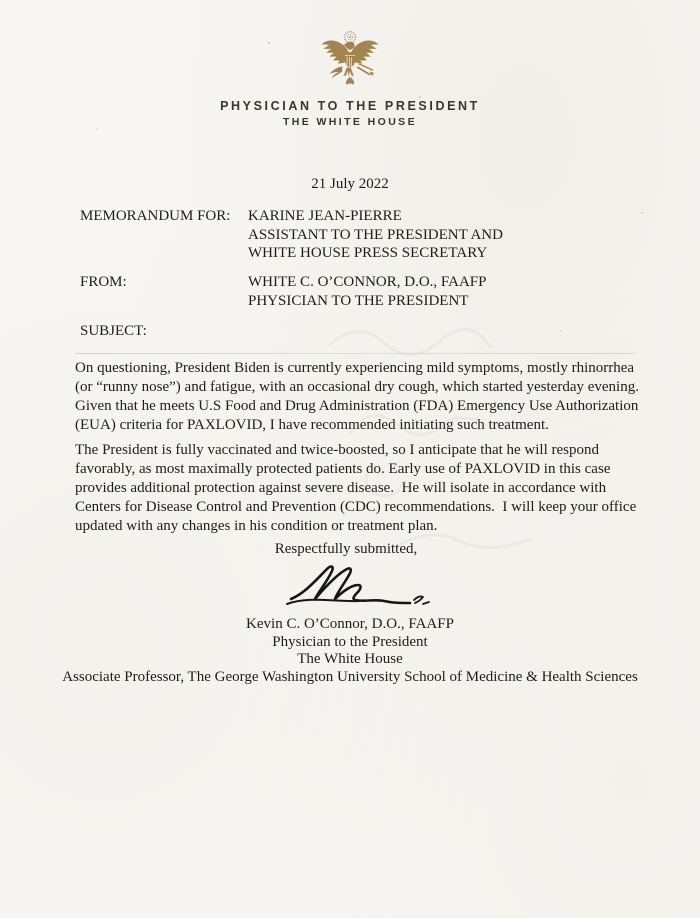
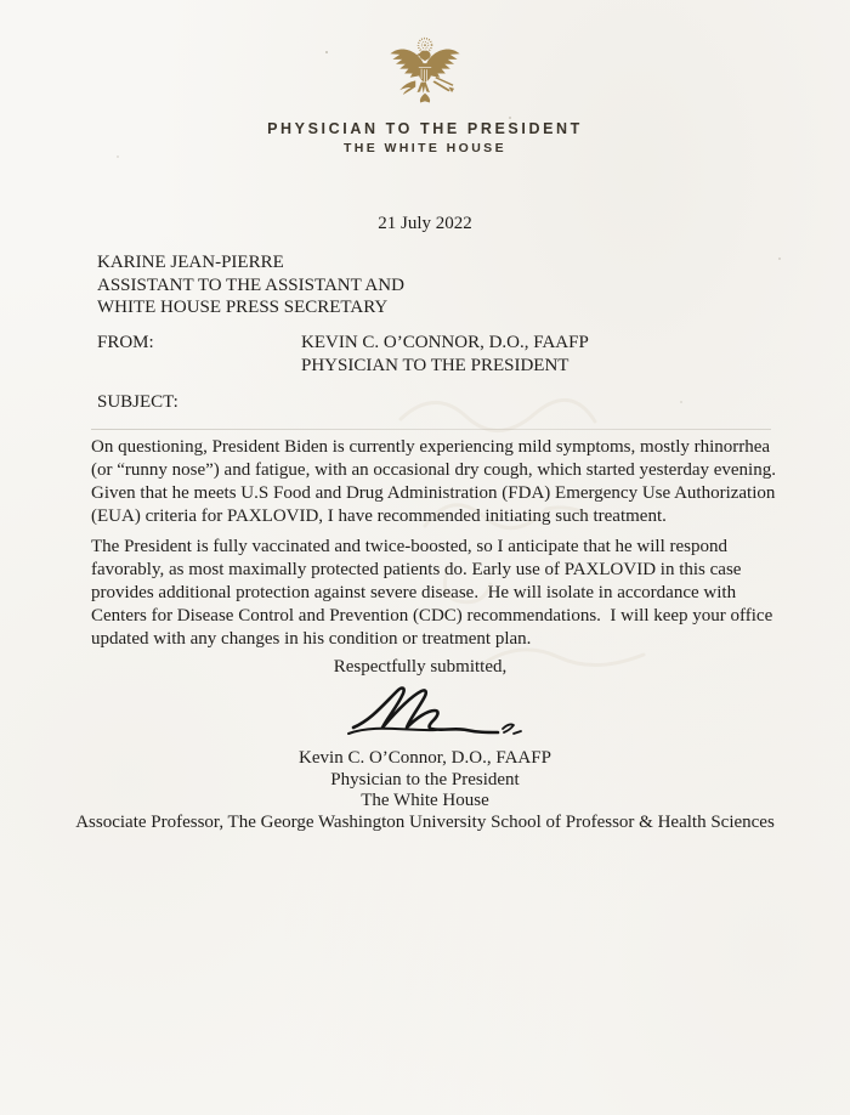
  PHYSICIAN TO THE PRESIDENT
  THE WHITE HOUSE
  21 July 2022
- MEMORANDUM FOR:
  KARINE JEAN-PIERRE
- ASSISTANT TO THE PRESIDENT AND
+ ASSISTANT TO THE ASSISTANT AND
  WHITE HOUSE PRESS SECRETARY
  FROM:
- WHITE C. O’CONNOR, D.O., FAAFP
+ KEVIN C. O’CONNOR, D.O., FAAFP
  PHYSICIAN TO THE PRESIDENT
  SUBJECT:
  On questioning, President Biden is currently experiencing mild symptoms, mostly rhinorrhea (or “runny nose”) and fatigue, with an occasional dry cough, which started yesterday evening. Given that he meets U.S Food and Drug Administration (FDA) Emergency Use Authorization (EUA) criteria for PAXLOVID, I have recommended initiating such treatment.
  The President is fully vaccinated and twice-boosted, so I anticipate that he will respond favorably, as most maximally protected patients do. Early use of PAXLOVID in this case provides additional protection against severe disease. He will isolate in accordance with Centers for Disease Control and Prevention (CDC) recommendations. I will keep your office updated with any changes in his condition or treatment plan.
  Respectfully submitted,
  Kevin C. O’Connor, D.O., FAAFP
  Physician to the President
  The White House
- Associate Professor, The George Washington University School of Medicine & Health Sciences
+ Associate Professor, The George Washington University School of Professor & Health Sciences
